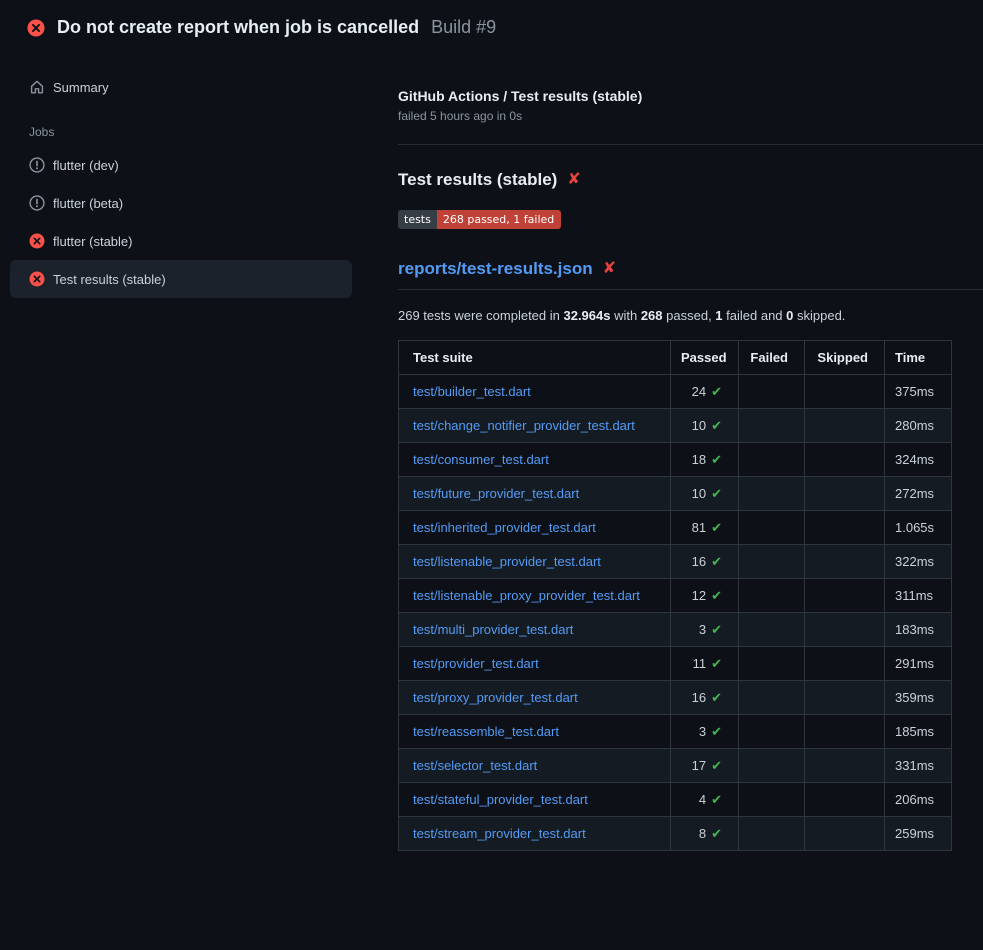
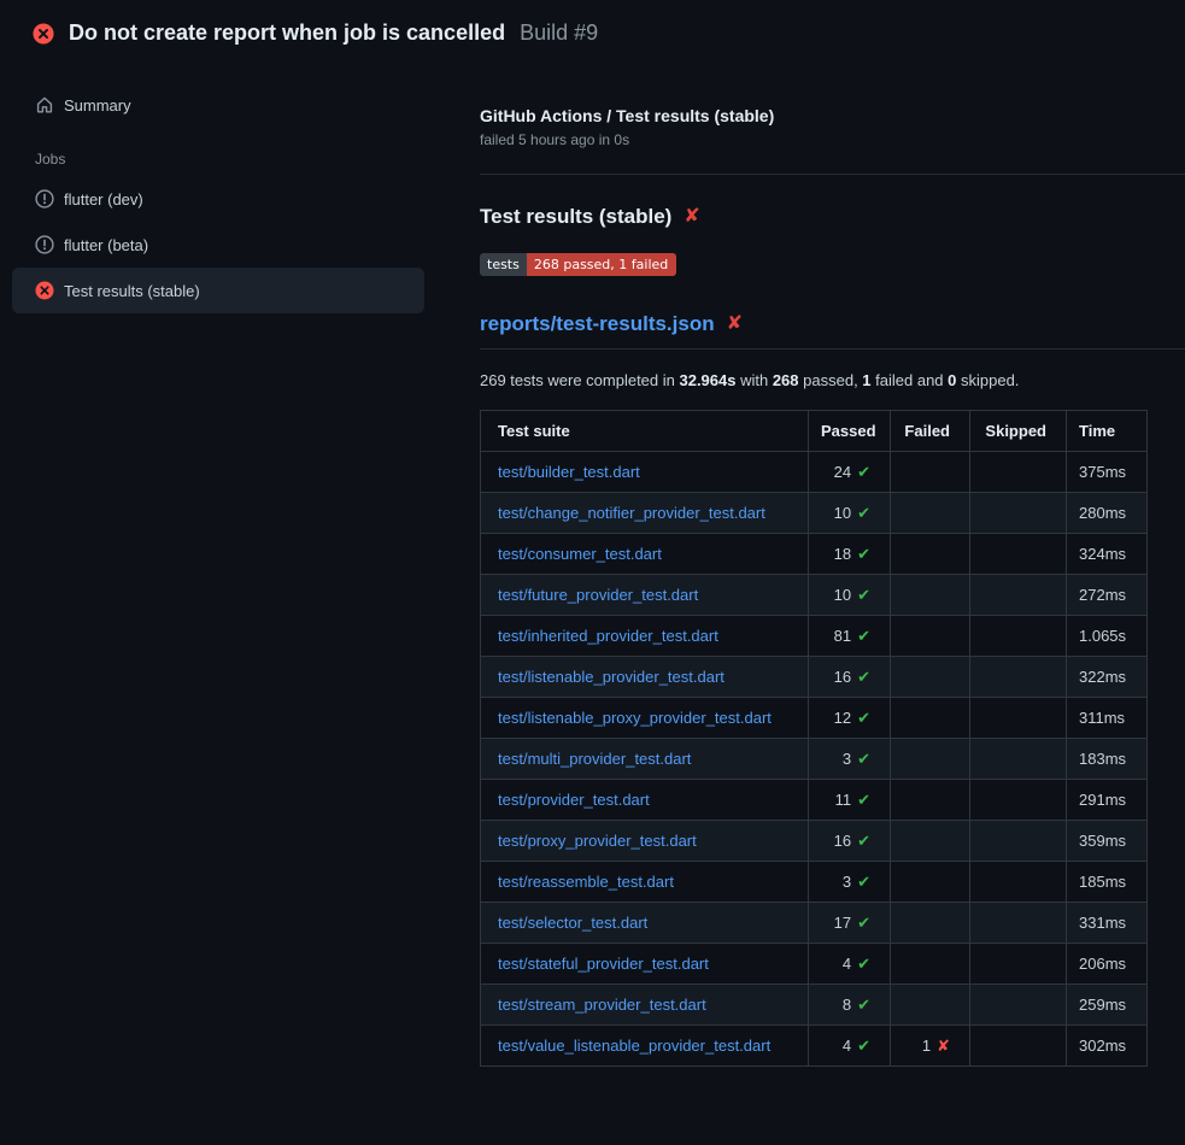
  Do not create report when job is cancelled
  Build #9
  Summary
  Jobs
  flutter (dev)
  flutter (beta)
- flutter (stable)
  Test results (stable)
  GitHub Actions / Test results (stable)
  failed 5 hours ago in 0s
  Test results (stable)
  ✘
  tests
  268 passed, 1 failed
  reports/test-results.json
  ✘
  269 tests were completed in 32.964s with 268 passed, 1 failed and 0 skipped.
  Test suite	Passed	Failed	Skipped	Time
  test/builder_test.dart	24 ✔			375ms
  test/change_notifier_provider_test.dart	10 ✔			280ms
  test/consumer_test.dart	18 ✔			324ms
  test/future_provider_test.dart	10 ✔			272ms
  test/inherited_provider_test.dart	81 ✔			1.065s
  test/listenable_provider_test.dart	16 ✔			322ms
  test/listenable_proxy_provider_test.dart	12 ✔			311ms
  test/multi_provider_test.dart	3 ✔			183ms
  test/provider_test.dart	11 ✔			291ms
  test/proxy_provider_test.dart	16 ✔			359ms
  test/reassemble_test.dart	3 ✔			185ms
  test/selector_test.dart	17 ✔			331ms
  test/stateful_provider_test.dart	4 ✔			206ms
  test/stream_provider_test.dart	8 ✔			259ms
+ test/value_listenable_provider_test.dart	4 ✔	1 ✘		302ms
